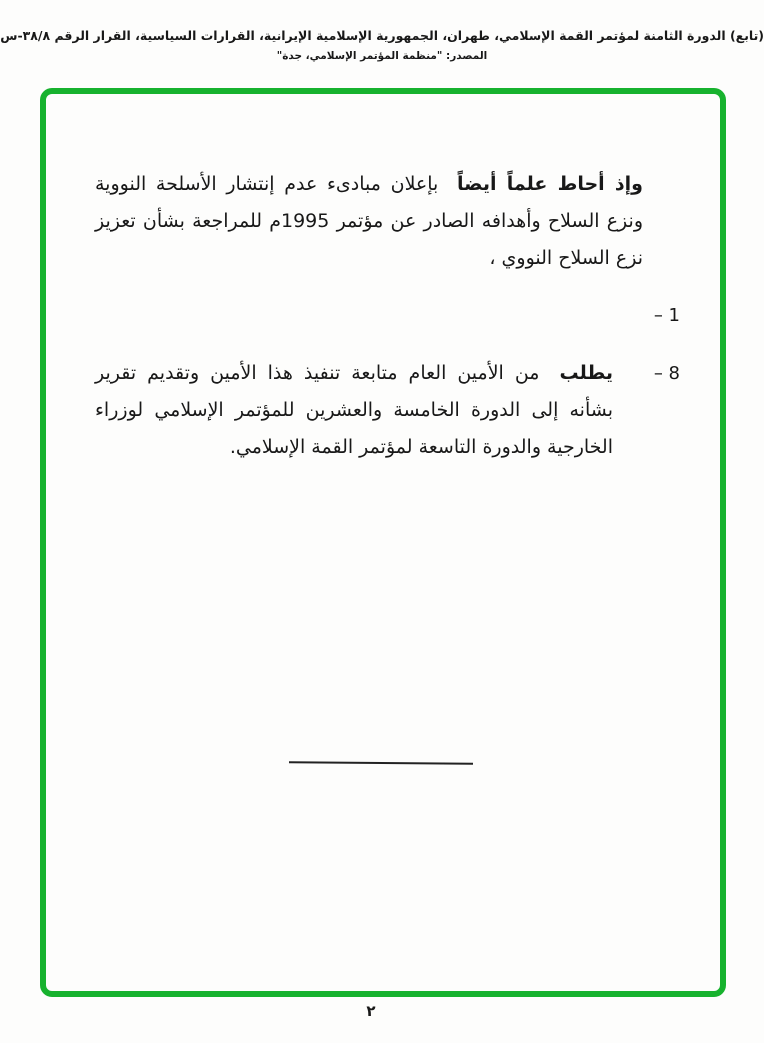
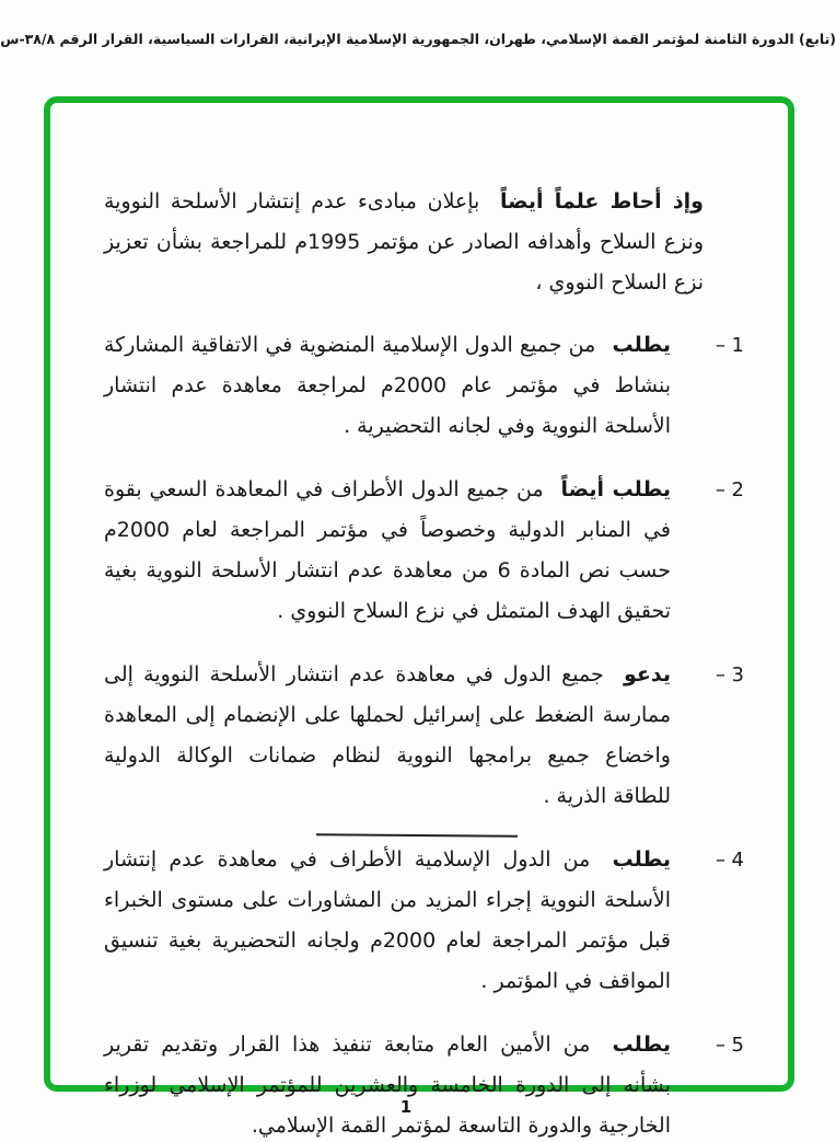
  (تابع) الدورة الثامنة لمؤتمر القمة الإسلامي، طهران، الجمهورية الإسلامية الإيرانية، القرارات السياسية، القرار الرقم ٣٨/٨-س
- المصدر: "منظمة المؤتمر الإسلامي، جدة"
  وإذ أحاط علماً أيضاً بإعلان مبادىء عدم إنتشار الأسلحة النووية ونزع السلاح وأهدافه الصادر عن مؤتمر 1995م للمراجعة بشأن تعزيز نزع السلاح النووي ،
  – 1
+ يطلب من جميع الدول الإسلامية المنضوية في الاتفاقية المشاركة بنشاط في مؤتمر عام 2000م لمراجعة معاهدة عدم انتشار الأسلحة النووية وفي لجانه التحضيرية .
+ – 2
+ يطلب أيضاً من جميع الدول الأطراف في المعاهدة السعي بقوة في المنابر الدولية وخصوصاً في مؤتمر المراجعة لعام 2000م حسب نص المادة 6 من معاهدة عدم انتشار الأسلحة النووية بغية تحقيق الهدف المتمثل في نزع السلاح النووي .
+ – 3
+ يدعو جميع الدول في معاهدة عدم انتشار الأسلحة النووية إلى ممارسة الضغط على إسرائيل لحملها على الإنضمام إلى المعاهدة واخضاع جميع برامجها النووية لنظام ضمانات الوكالة الدولية للطاقة الذرية .
+ – 4
+ يطلب من الدول الإسلامية الأطراف في معاهدة عدم إنتشار الأسلحة النووية إجراء المزيد من المشاورات على مستوى الخبراء قبل مؤتمر المراجعة لعام 2000م ولجانه التحضيرية بغية تنسيق المواقف في المؤتمر .
- – 8
+ – 5
- يطلب من الأمين العام متابعة تنفيذ هذا الأمين وتقديم تقرير بشأنه إلى الدورة الخامسة والعشرين للمؤتمر الإسلامي لوزراء الخارجية والدورة التاسعة لمؤتمر القمة الإسلامي.
+ يطلب من الأمين العام متابعة تنفيذ هذا القرار وتقديم تقرير بشأنه إلى الدورة الخامسة والعشرين للمؤتمر الإسلامي لوزراء الخارجية والدورة التاسعة لمؤتمر القمة الإسلامي.
- ٢
+ 1
